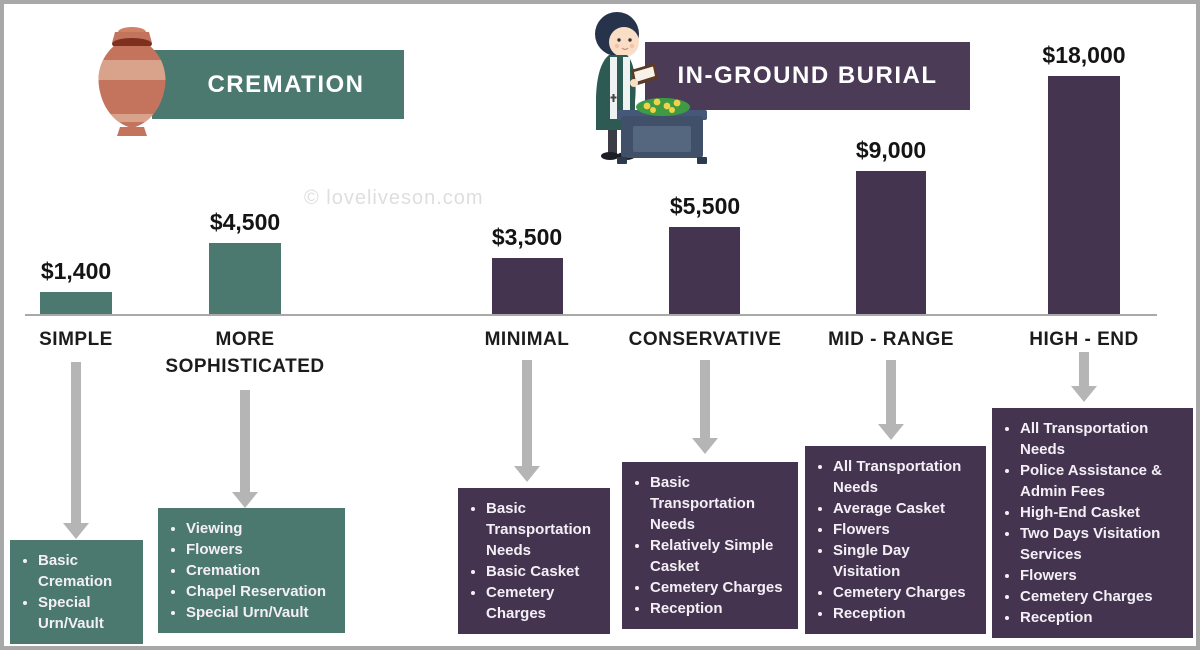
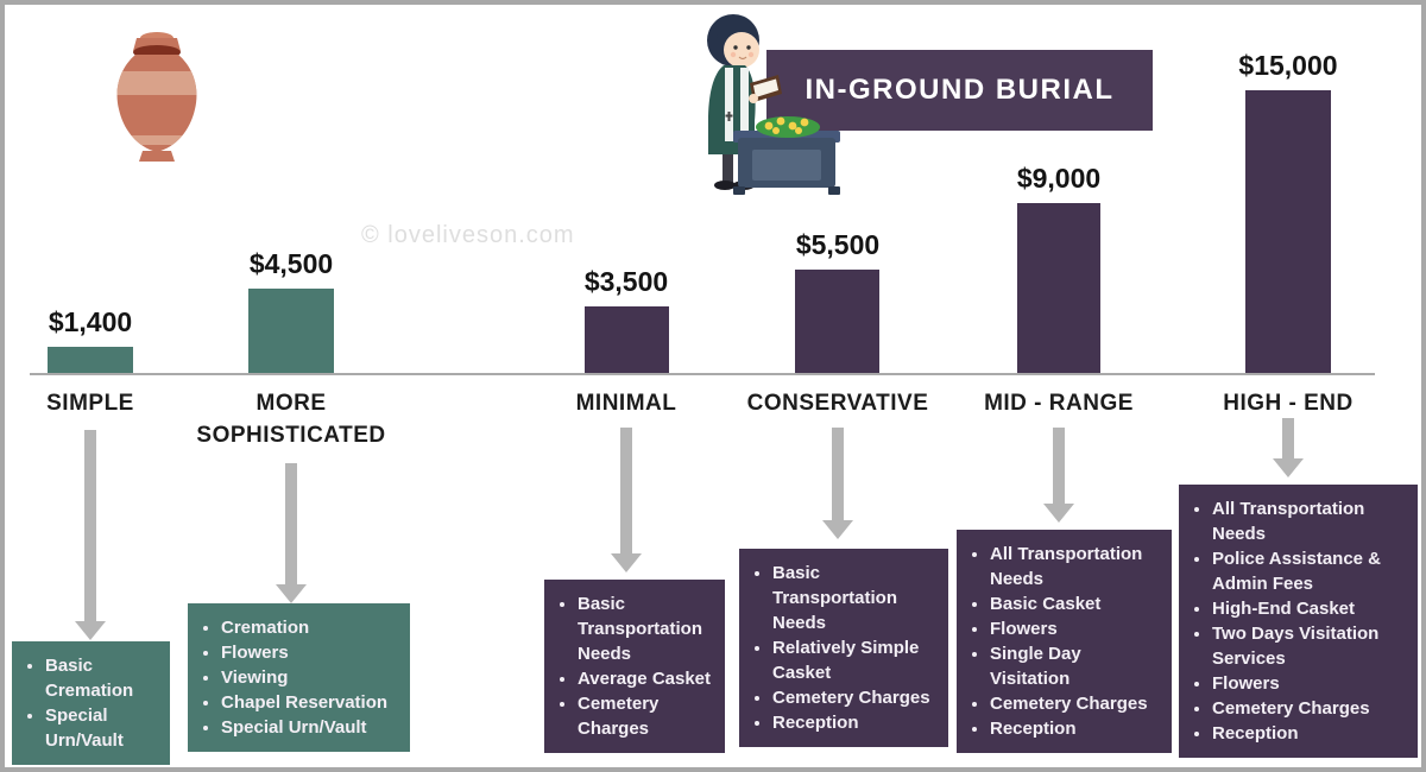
- CREMATION
  IN-GROUND BURIAL
  © loveliveson.com
  $1,400
  SIMPLE
  Basic Cremation
  Special Urn/Vault
  $4,500
  MORE SOPHISTICATED
- Viewing
+ Cremation
  Flowers
- Cremation
+ Viewing
  Chapel Reservation
  Special Urn/Vault
  $3,500
  MINIMAL
  Basic Transportation Needs
- Basic Casket
+ Average Casket
  Cemetery Charges
  $5,500
  CONSERVATIVE
  Basic Transportation Needs
  Relatively Simple Casket
  Cemetery Charges
  Reception
  $9,000
  MID - RANGE
  All Transportation Needs
- Average Casket
+ Basic Casket
  Flowers
  Single Day Visitation
  Cemetery Charges
  Reception
- $18,000
+ $15,000
  HIGH - END
  All Transportation Needs
  Police Assistance & Admin Fees
  High-End Casket
  Two Days Visitation Services
  Flowers
  Cemetery Charges
  Reception
